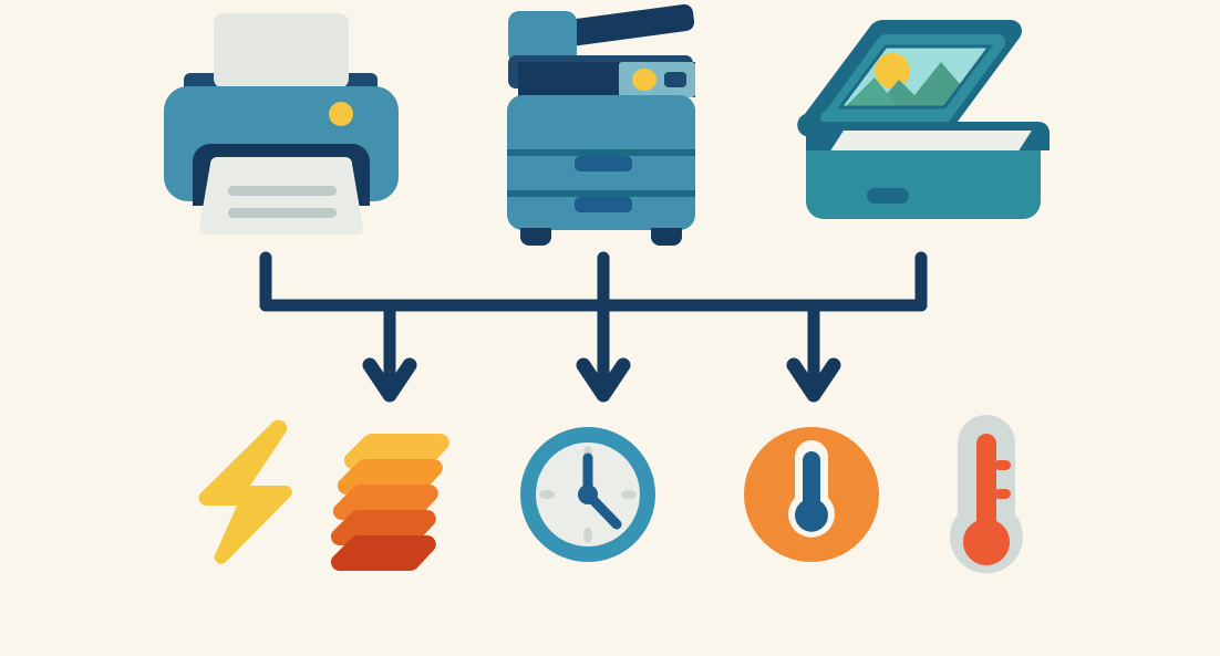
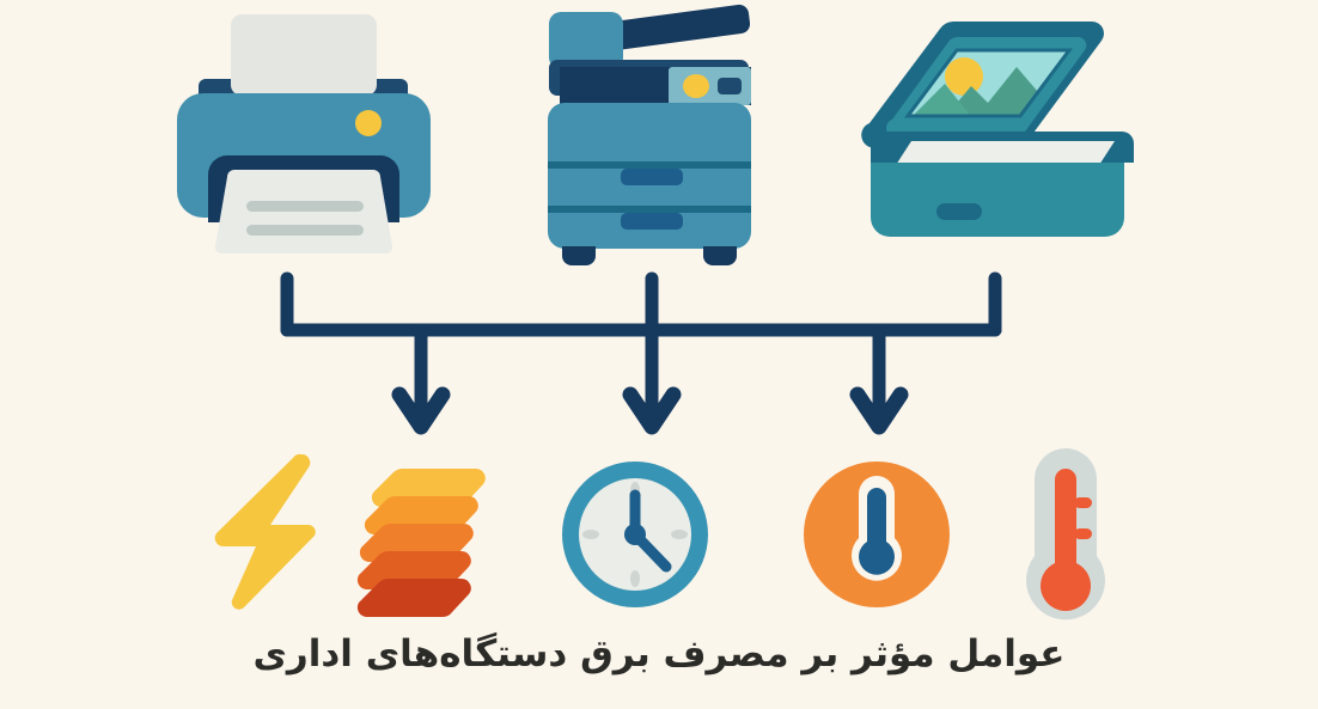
+ عوامل مؤثر بر مصرف برق دستگاه‌های اداری
